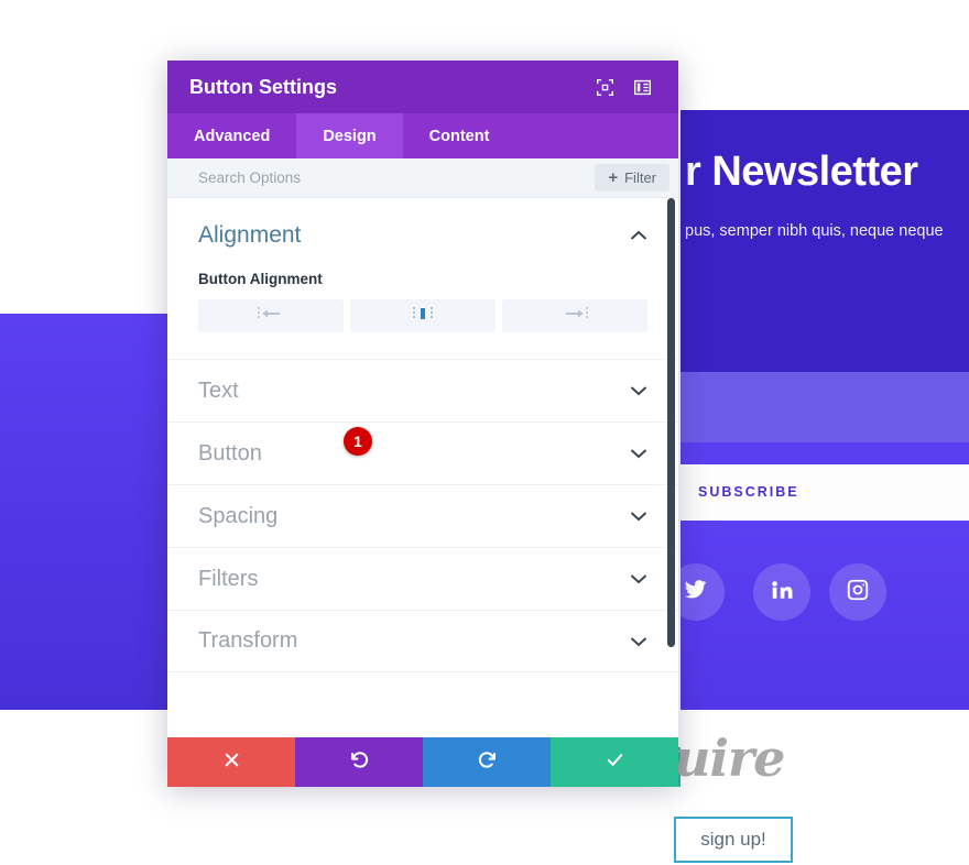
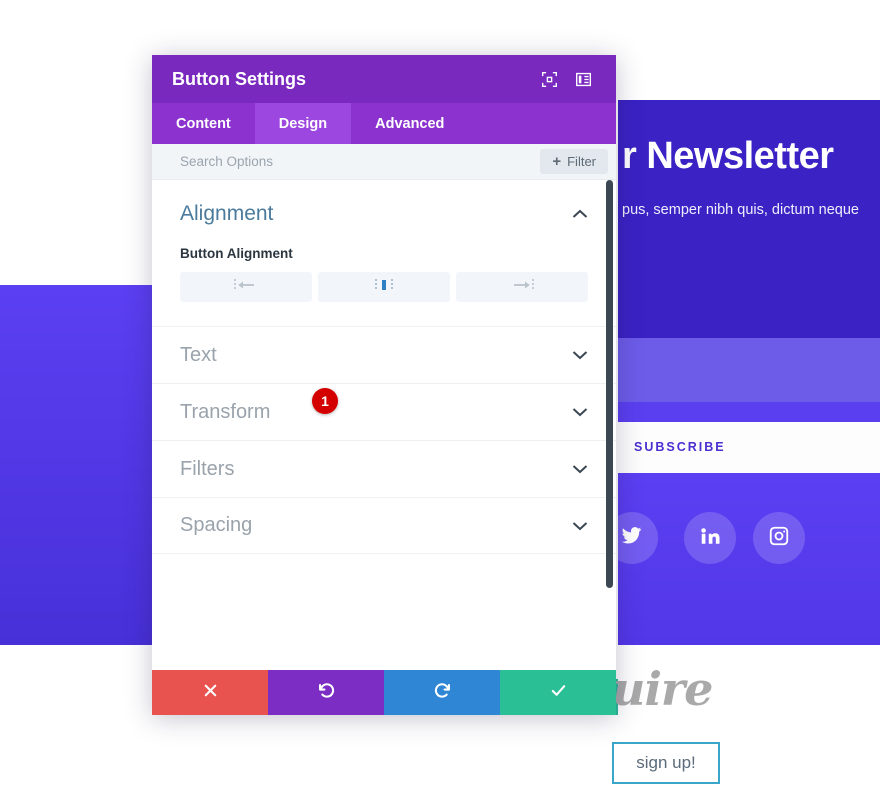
  r Newsletter
- pus, semper nibh quis, neque neque
+ pus, semper nibh quis, dictum neque
  SUBSCRIBE
  uire
  sign up!
  Button Settings
- Advanced
+ Content
  Design
- Content
+ Advanced
  Search Options
  +
  Filter
  Alignment
  Button Alignment
  1
  Text
- Button
- Spacing
+ Transform
  Filters
- Transform
+ Spacing
